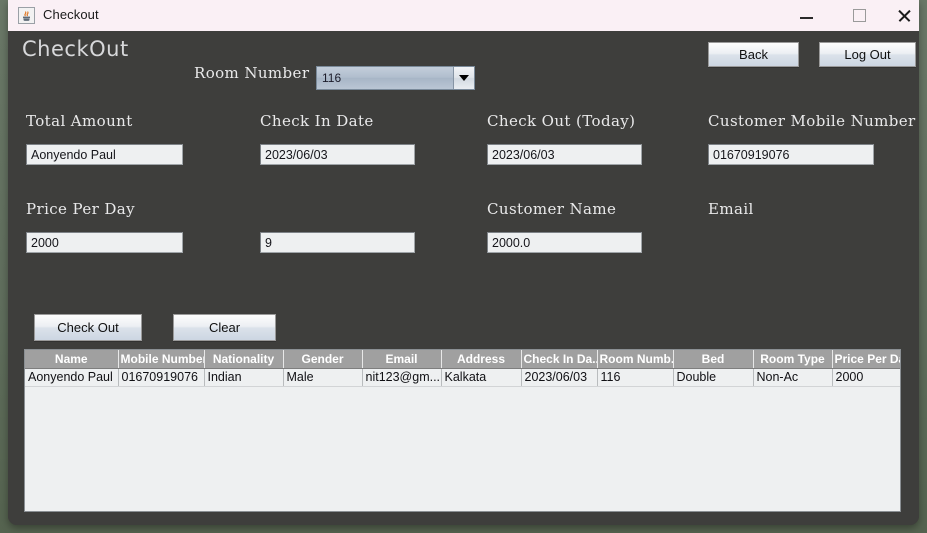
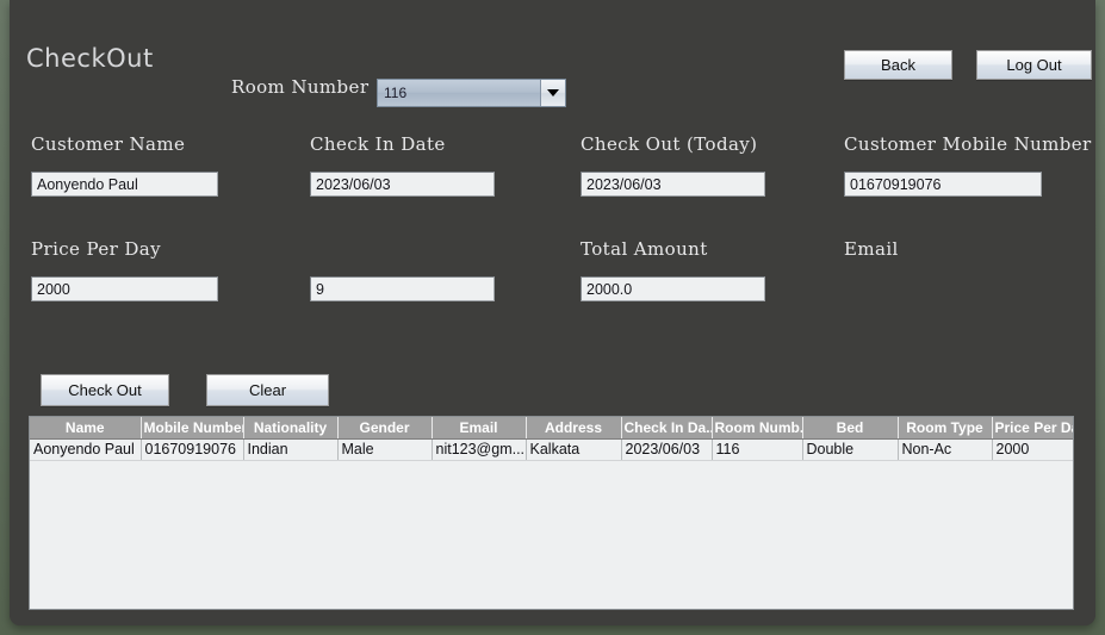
- Checkout
  CheckOut
  Room Number
  116
  Back
  Log Out
- Total Amount
+ Customer Name
  Check In Date
  Check Out (Today)
  Customer Mobile Number
  Aonyendo Paul
  2023/06/03
  2023/06/03
  01670919076
  Price Per Day
- Customer Name
+ Total Amount
  Email
  2000
  9
  2000.0
  Check Out
  Clear
  Name	Mobile Numbe	Nationality	Gender	Email	Address	Check In Da.	Room Numb.	Bed	Room Type	Price Per D
  Aonyendo Paul	01670919076	Indian	Male	nit123@gm...	Kalkata	2023/06/03	116	Double	Non-Ac	2000
